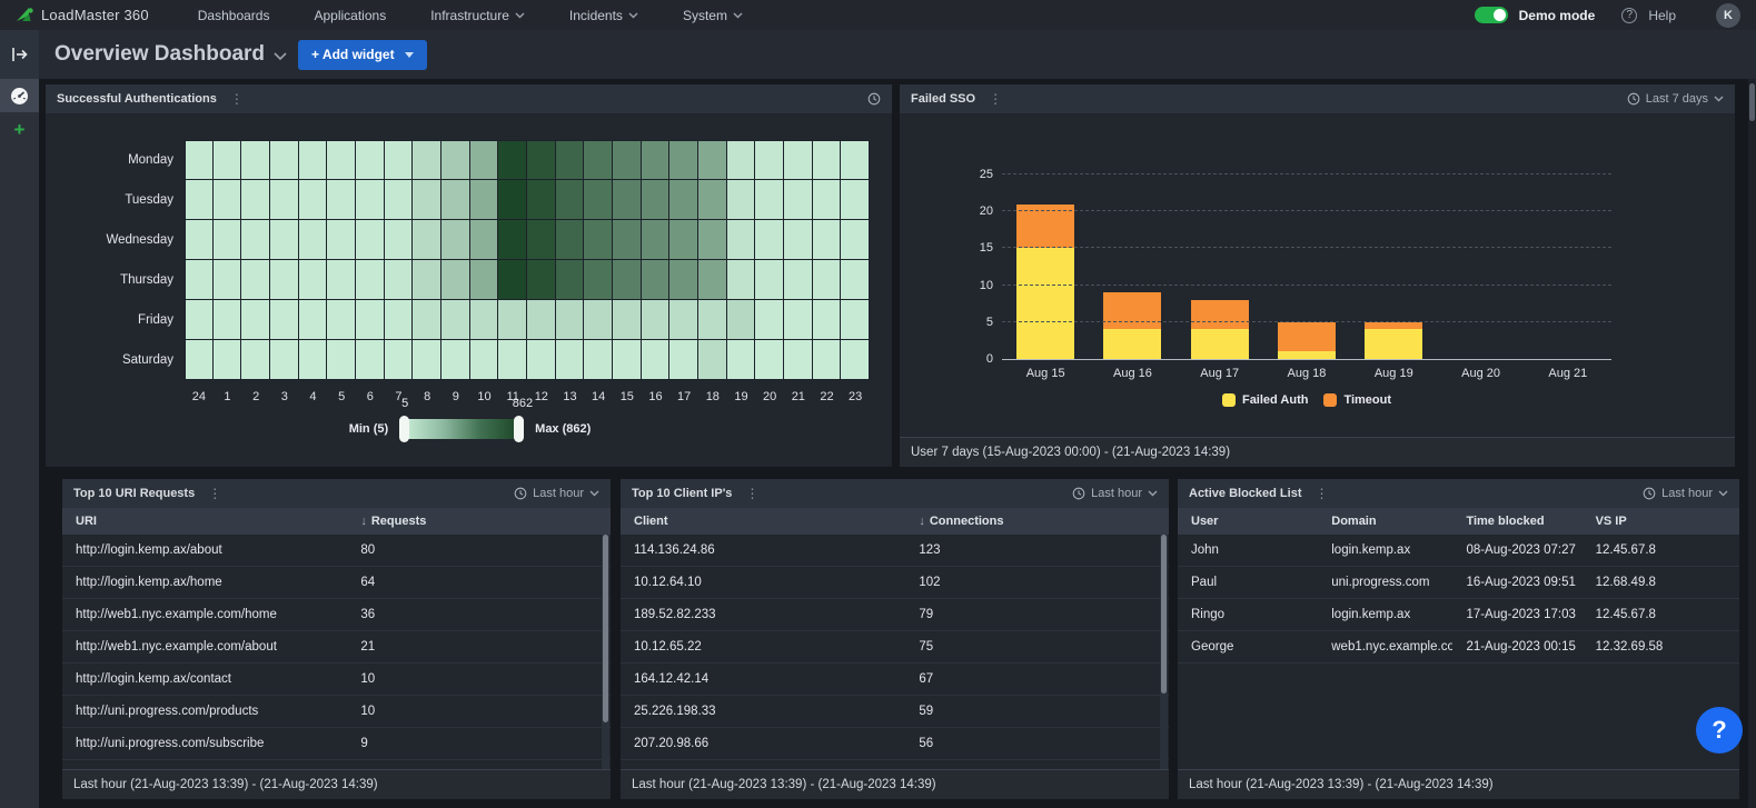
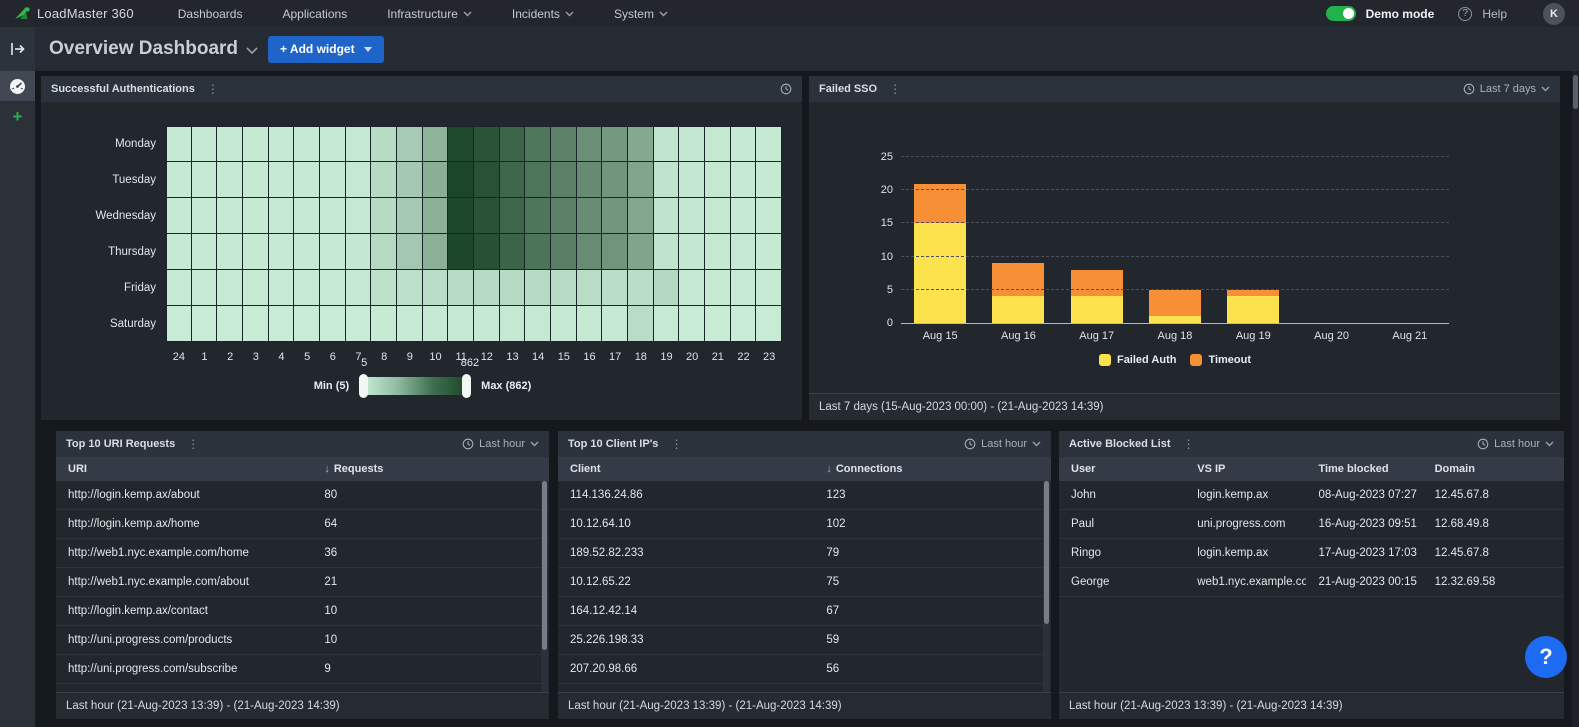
  LoadMaster 360
  Dashboards
  Applications
  Infrastructure
  Incidents
  System
  Demo mode
  ?
  Help
  K
  Overview Dashboard
  + Add widget
  +
  Successful Authentications
  ⋮
  Monday
  Tuesday
  Wednesday
  Thursday
  Friday
  Saturday
  24
  1
  2
  3
  4
  5
  6
  7
  8
  9
  10
  11
  12
  13
  14
  15
  16
  17
  18
  19
  20
  21
  22
  23
  Min (5)
  5
  862
  Max (862)
  Failed SSO
  ⋮
  Last 7 days
  0
  5
  10
  15
  20
  25
  Aug 15
  Aug 16
  Aug 17
  Aug 18
  Aug 19
  Aug 20
  Aug 21
  Failed Auth
  Timeout
- User 7 days (15-Aug-2023 00:00) - (21-Aug-2023 14:39)
+ Last 7 days (15-Aug-2023 00:00) - (21-Aug-2023 14:39)
  Top 10 URI Requests
  ⋮
  Last hour
  URI
  ↓
  Requests
  http://login.kemp.ax/about
  80
  http://login.kemp.ax/home
  64
  http://web1.nyc.example.com/home
  36
  http://web1.nyc.example.com/about
  21
  http://login.kemp.ax/contact
  10
  http://uni.progress.com/products
  10
  http://uni.progress.com/subscribe
  9
  Last hour (21-Aug-2023 13:39) - (21-Aug-2023 14:39)
  Top 10 Client IP's
  ⋮
  Last hour
  Client
  ↓
  Connections
  114.136.24.86
  123
  10.12.64.10
  102
  189.52.82.233
  79
  10.12.65.22
  75
  164.12.42.14
  67
  25.226.198.33
  59
  207.20.98.66
  56
  Last hour (21-Aug-2023 13:39) - (21-Aug-2023 14:39)
  Active Blocked List
  ⋮
  Last hour
  User
- Domain
+ VS IP
  Time blocked
- VS IP
+ Domain
  John
  login.kemp.ax
  08-Aug-2023 07:27
  12.45.67.8
  Paul
  uni.progress.com
  16-Aug-2023 09:51
  12.68.49.8
  Ringo
  login.kemp.ax
  17-Aug-2023 17:03
  12.45.67.8
  George
  web1.nyc.example.co
  21-Aug-2023 00:15
  12.32.69.58
  Last hour (21-Aug-2023 13:39) - (21-Aug-2023 14:39)
  ?
